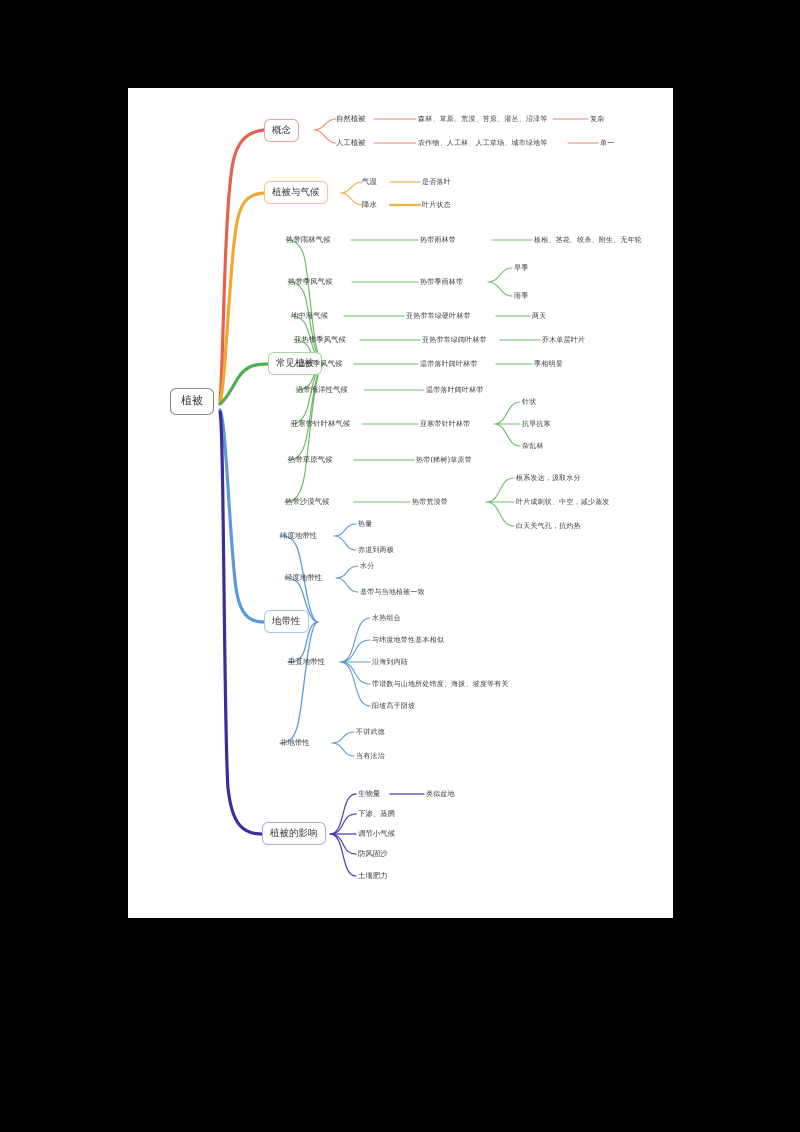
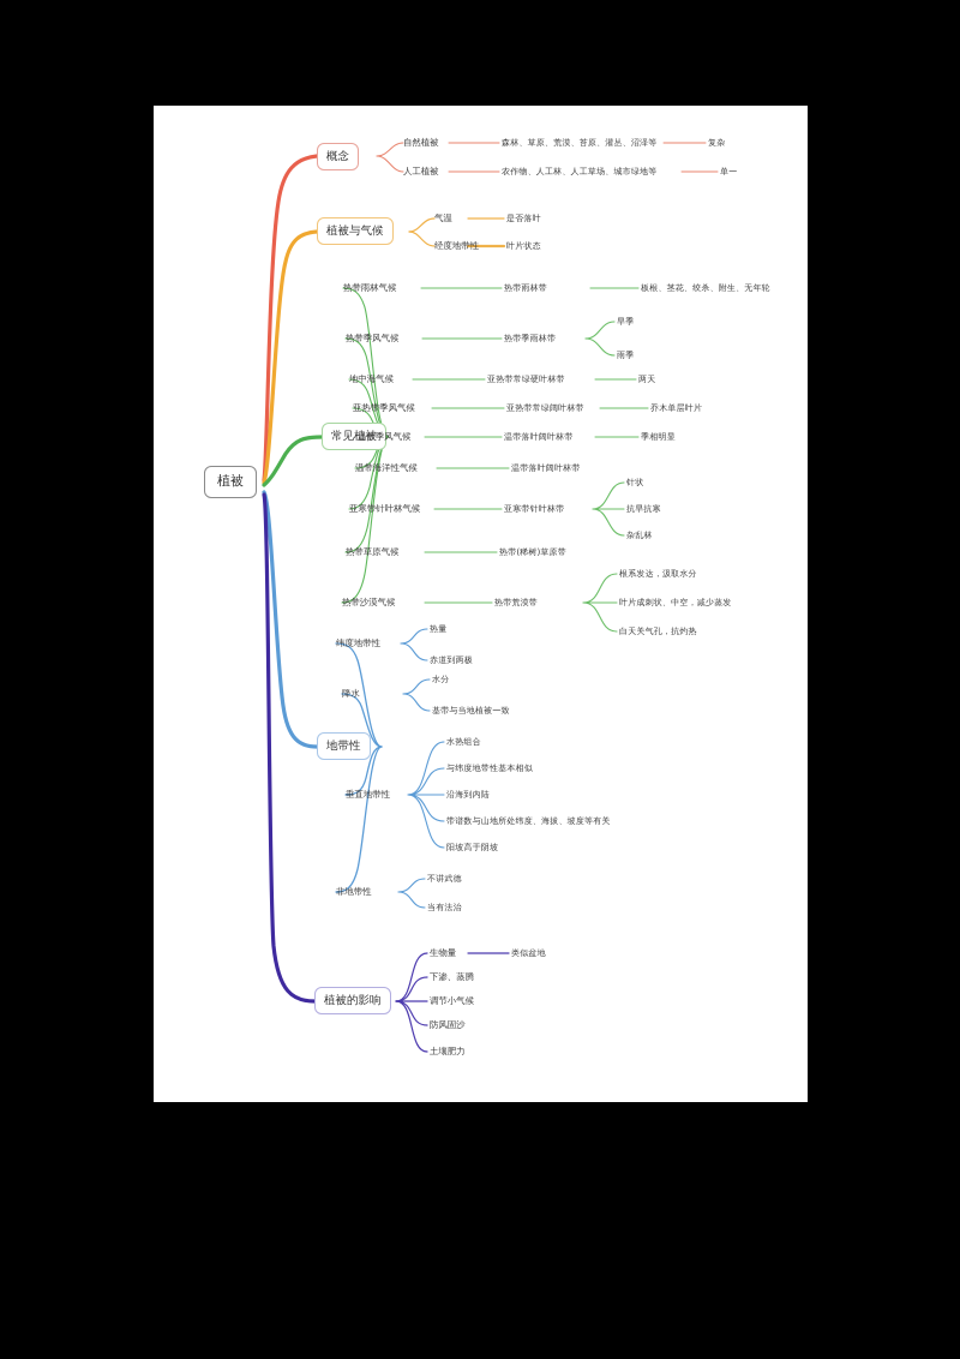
  植被
  概念
  植被与气候
  常见植被
  地带性
  植被的影响
  自然植被
  人工植被
  森林、草原、荒漠、苔原、灌丛、沼泽等
  农作物、人工林、人工草场、城市绿地等
  复杂
  单一
  气温
- 降水
+ 经度地带性
  是否落叶
  叶片状态
  热带雨林气候
  热带季风气候
  地中海气候
  亚热带季风气候
  温带季风气候
  温带海洋性气候
  亚寒带针叶林气候
  热带草原气候
  热带沙漠气候
  热带雨林带
  热带季雨林带
  亚热带常绿硬叶林带
  亚热带常绿阔叶林带
  温带落叶阔叶林带
  温带落叶阔叶林带
  亚寒带针叶林带
  热带(稀树)草原带
  热带荒漠带
  板根、茎花、绞杀、附生、无年轮
  旱季
  雨季
  两天
  乔木单层叶片
  季相明显
  针状
  抗旱抗寒
  杂乱林
  根系发达，汲取水分
  叶片成刺状、中空，减少蒸发
  白天关气孔，抗灼热
  纬度地带性
- 经度地带性
+ 降水
  垂直地带性
  非地带性
  热量
  赤道到两极
  水分
  基带与当地植被一致
  水热组合
  与纬度地带性基本相似
  沿海到内陆
  带谱数与山地所处纬度、海拔、坡度等有关
  阳坡高于阴坡
  不讲武德
  当有法治
  生物量
  下渗、蒸腾
  调节小气候
  防风固沙
  土壤肥力
  类似盆地
